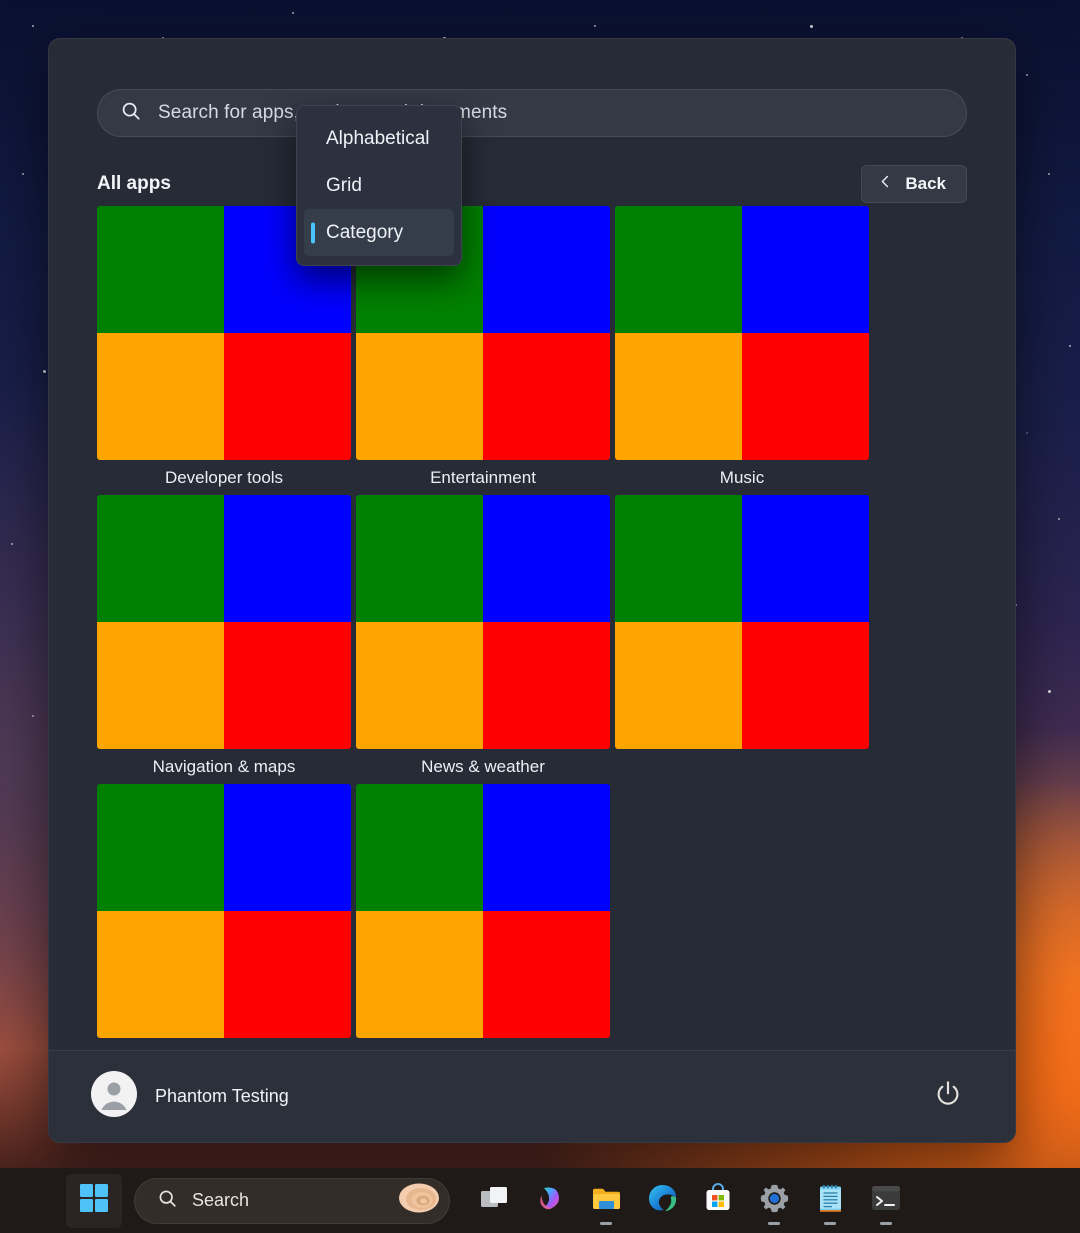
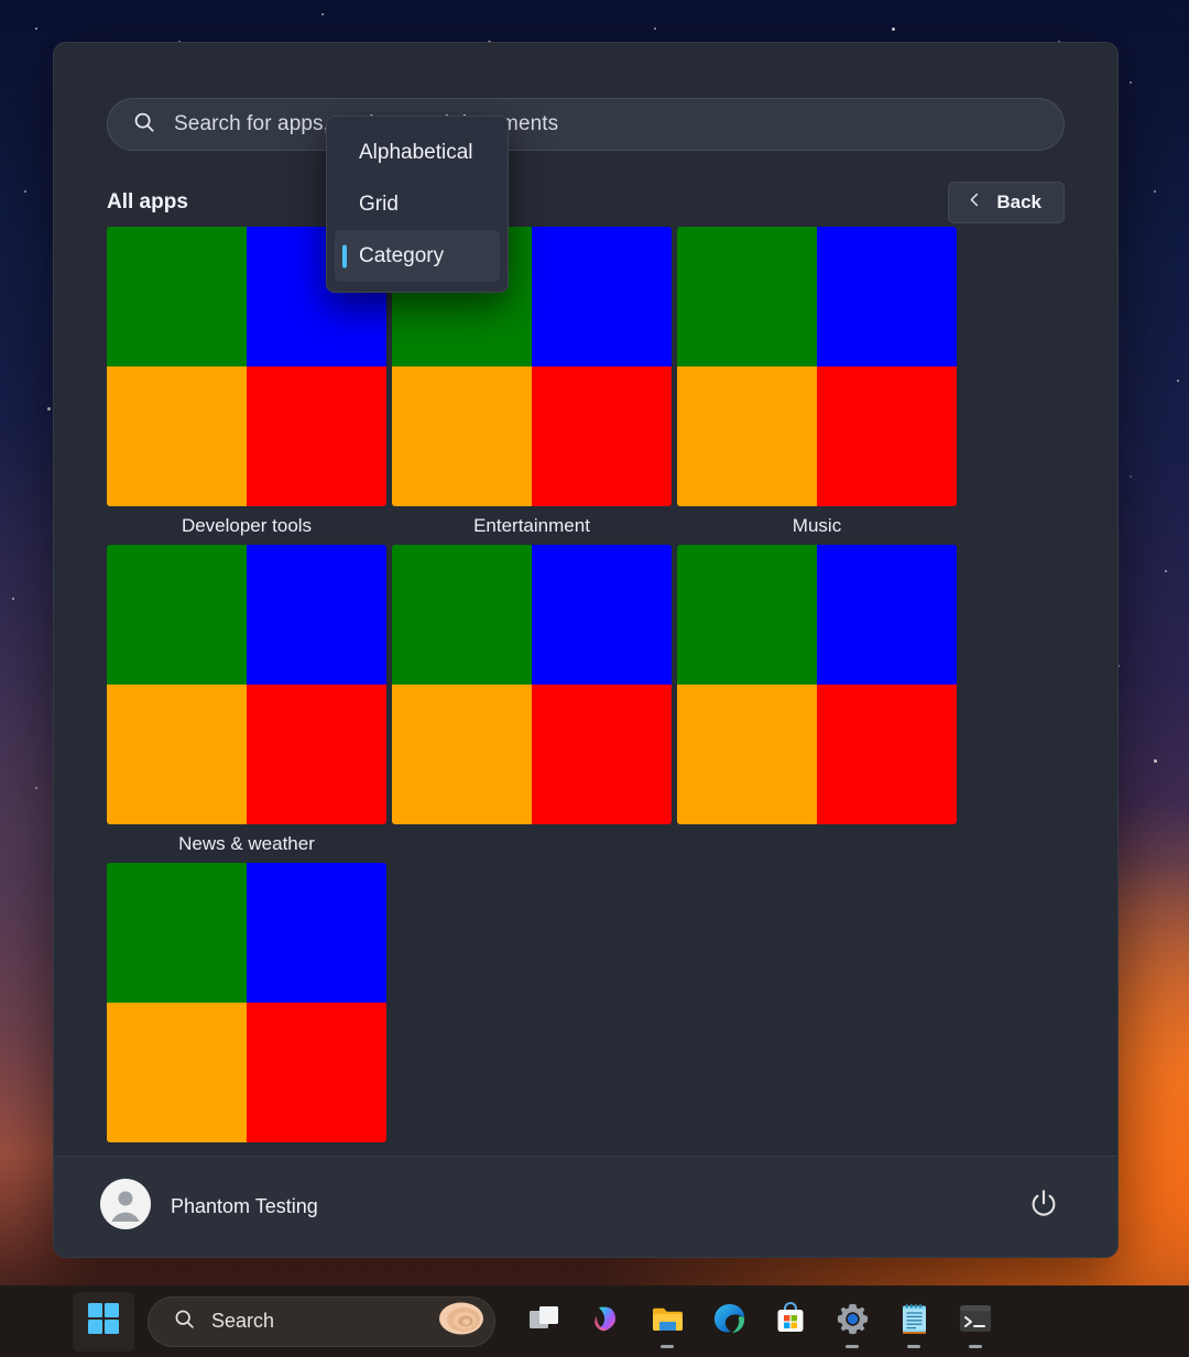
  All apps
  Back
  Alphabetical
  Grid
  Category
  Developer tools
  Entertainment
  Music
- Navigation & maps
  News & weather
  Phantom Testing
  Search
